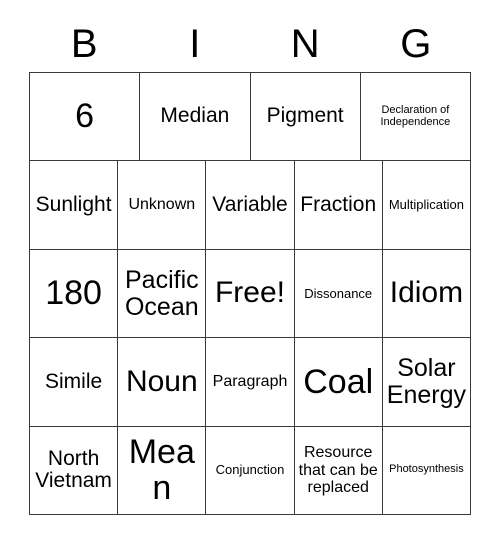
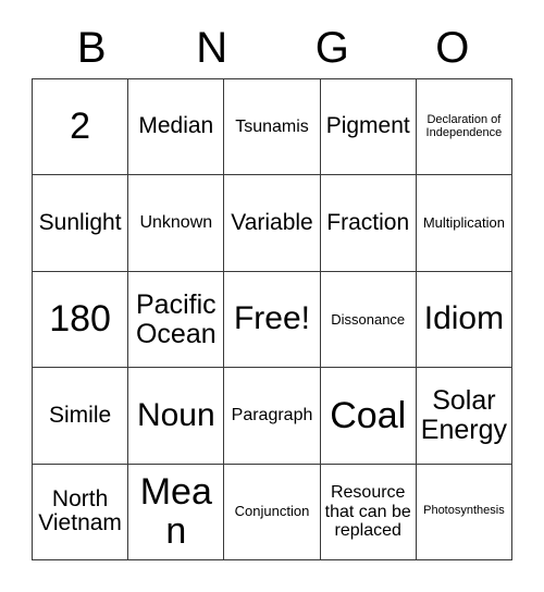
  B
- I
  N
  G
+ O
- 6
+ 2
  Median
+ Tsunamis
  Pigment
  Declaration of Independence
  Sunlight
  Unknown
  Variable
  Fraction
  Multiplication
  180
  Pacific Ocean
  Free!
  Dissonance
  Idiom
  Simile
  Noun
  Paragraph
  Coal
  Solar Energy
  North Vietnam
  Mean
  Conjunction
  Resource that can be replaced
  Photosynthesis
